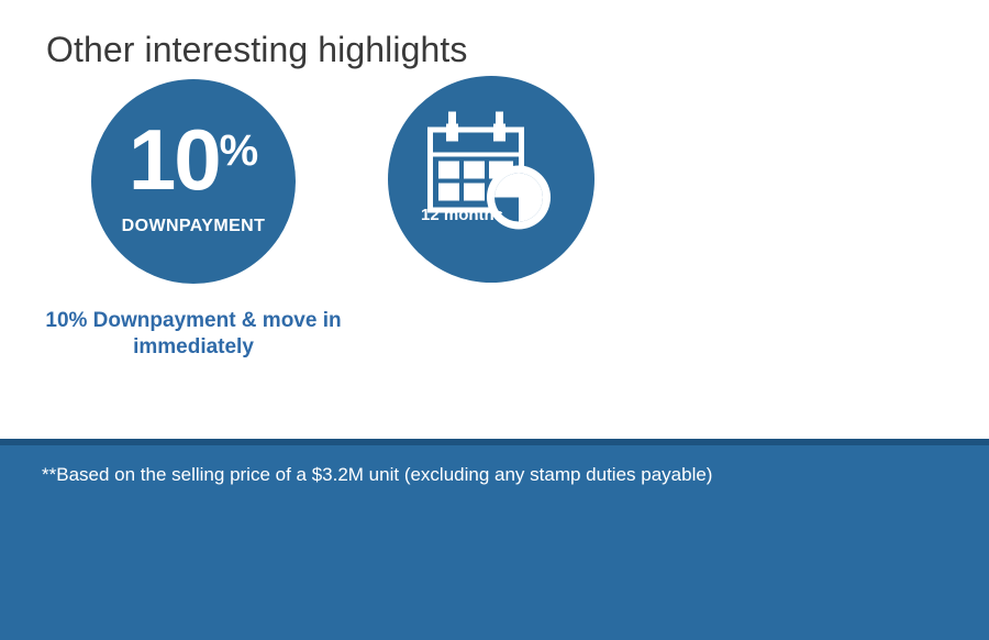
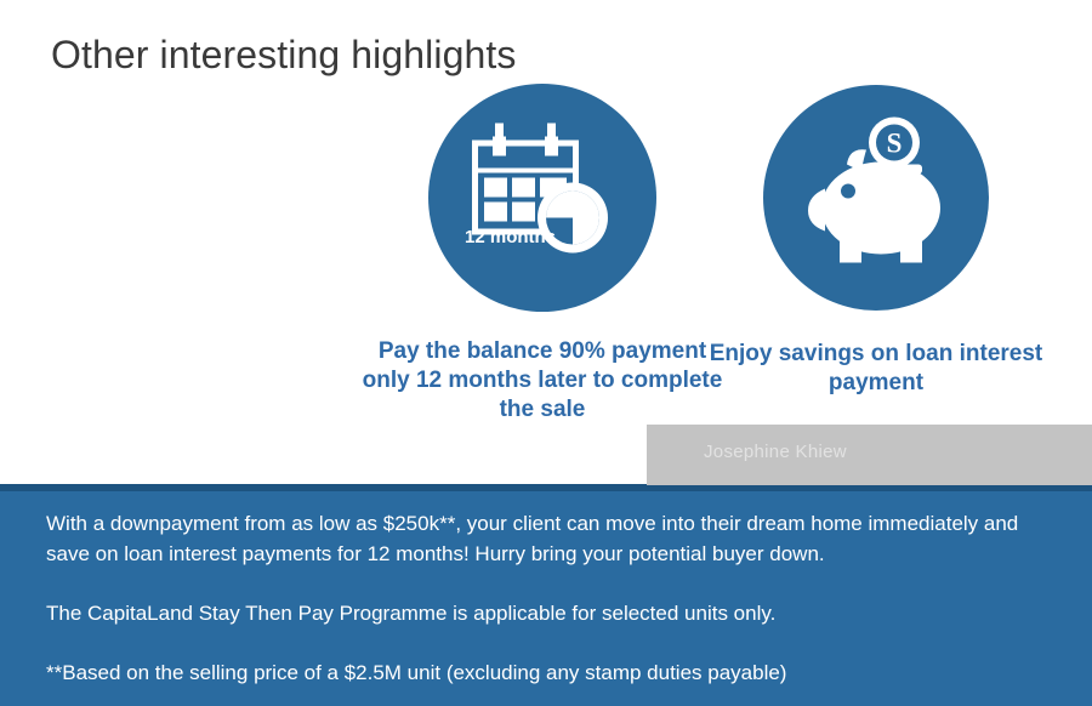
  Other interesting highlights
- 10%
- DOWNPAYMENT
- 10% Downpayment & move in immediately
  12 months
+ Pay the balance 90% payment only 12 months later to complete the sale
+ S
+ Enjoy savings on loan interest payment
+ Josephine Khiew
+ With a downpayment from as low as $250k**, your client can move into their dream home immediately and save on loan interest payments for 12 months! Hurry bring your potential buyer down.
+ The CapitaLand Stay Then Pay Programme is applicable for selected units only.
- **Based on the selling price of a $3.2M unit (excluding any stamp duties payable)
+ **Based on the selling price of a $2.5M unit (excluding any stamp duties payable)
